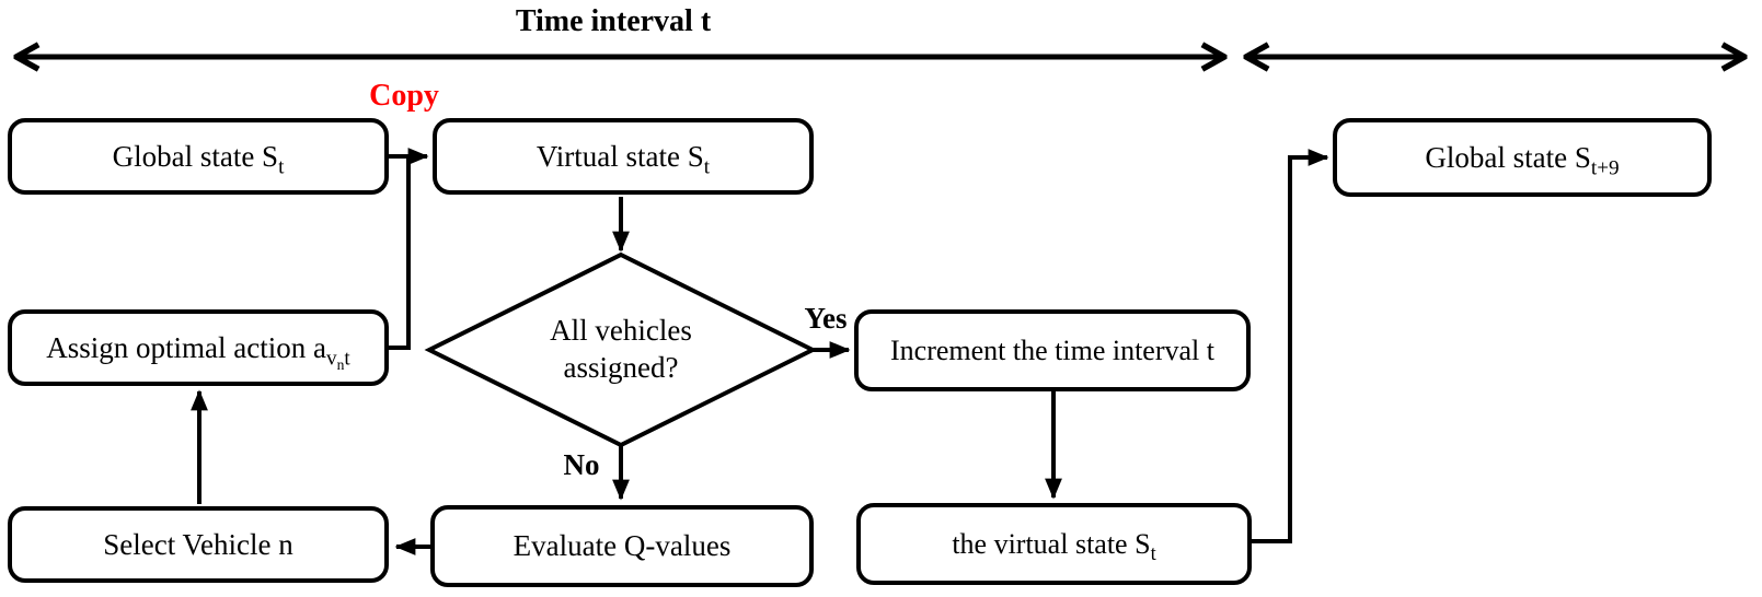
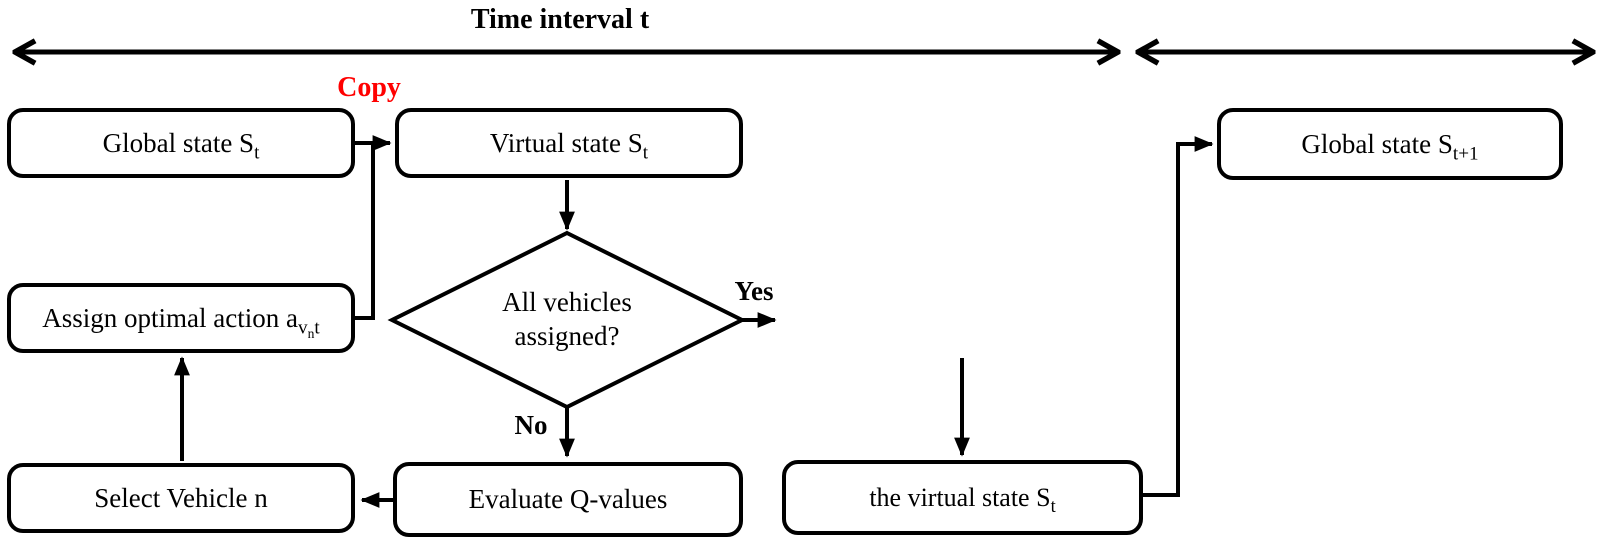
  Time interval t
  Copy
  Yes
  No
  Global state St
  Virtual state St
- Global state St+9
+ Global state St+1
  Assign optimal action avnt
- Increment the time interval t
  Select Vehicle n
  Evaluate Q-values
  the virtual state St
  All vehicles
  assigned?
